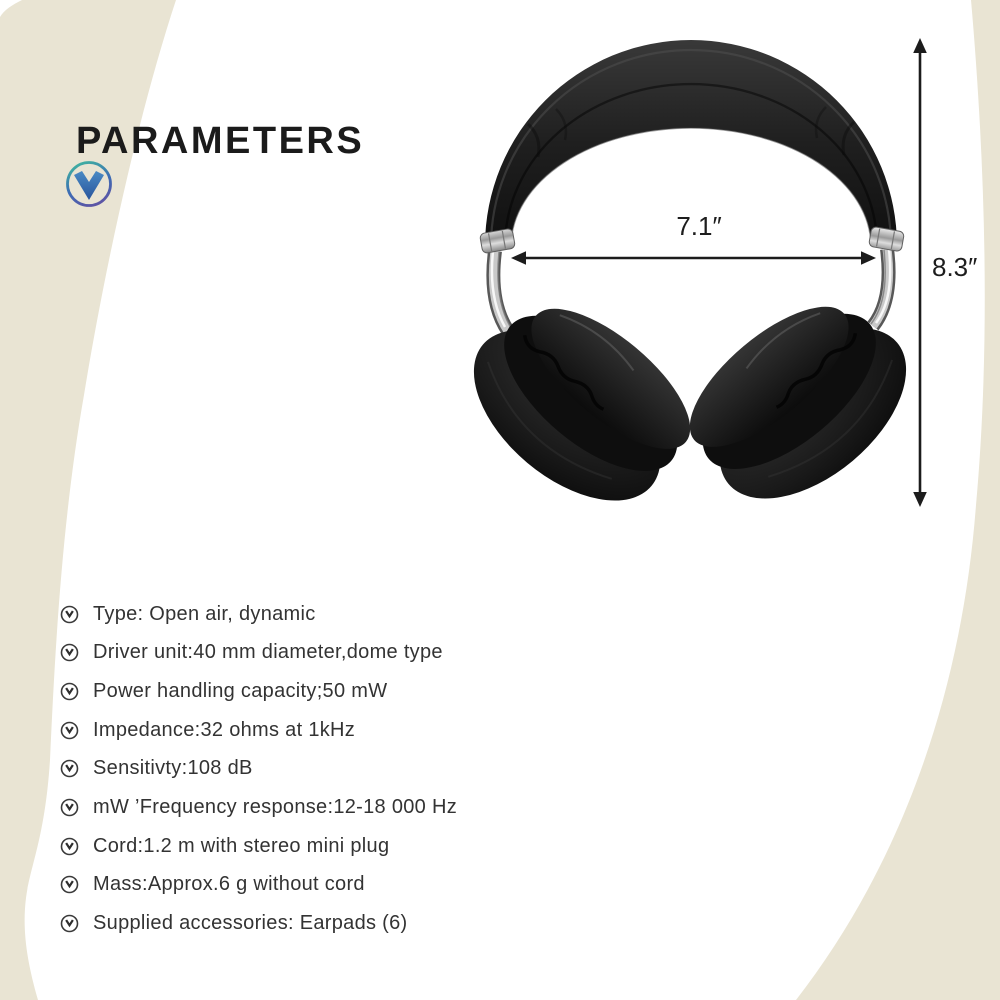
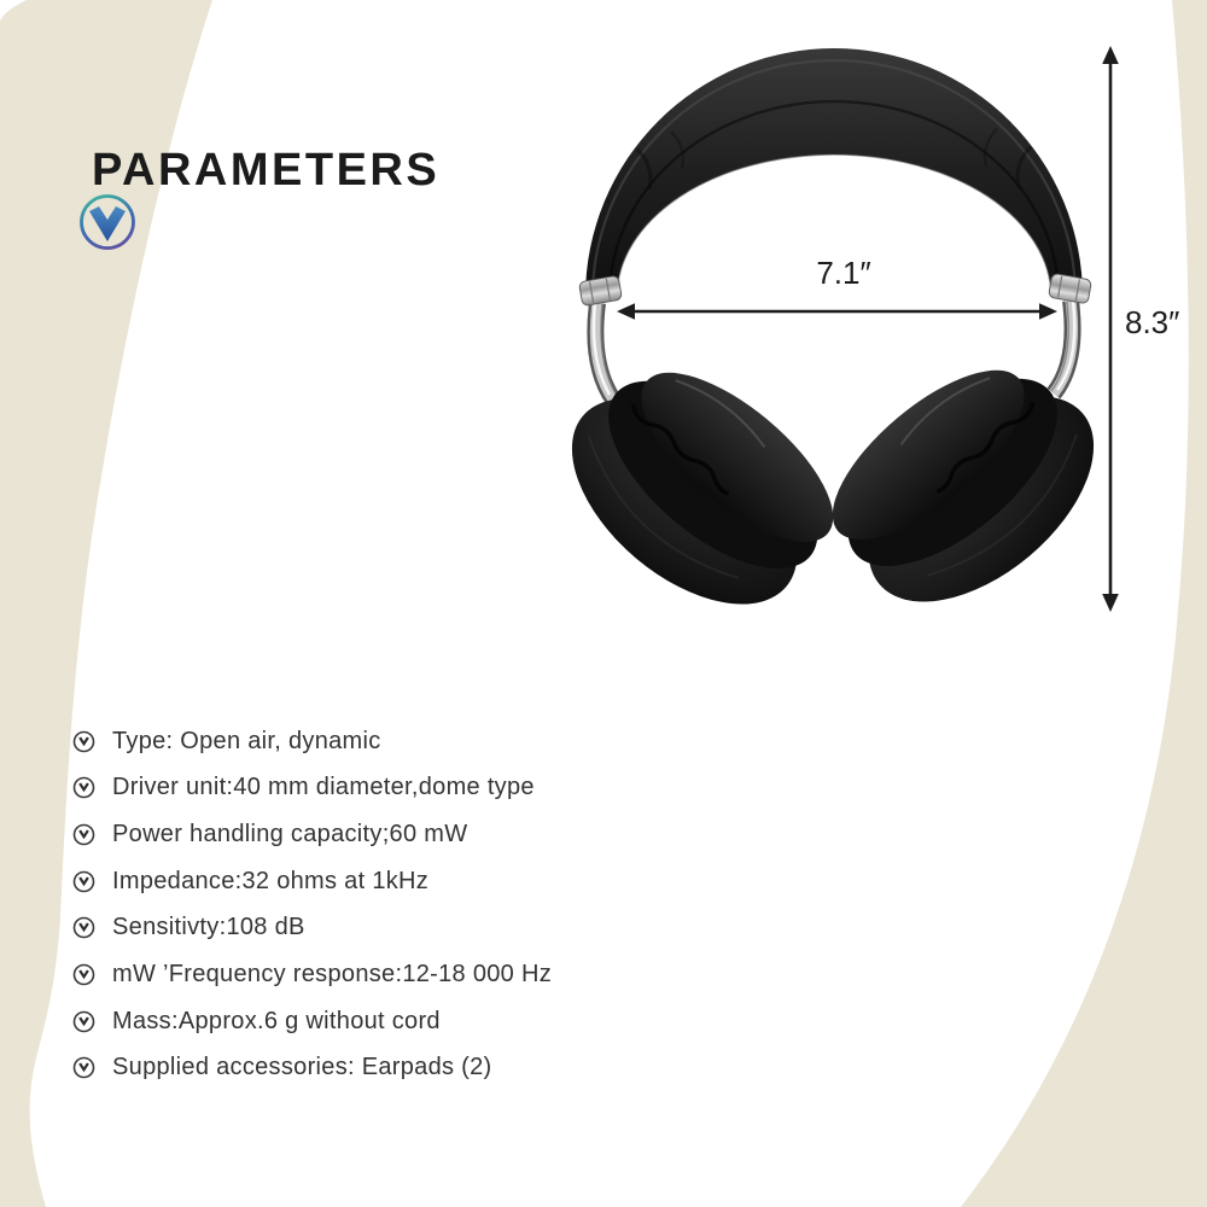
  PARAMETERS
  7.1″
  8.3″
  Type: Open air, dynamic
  Driver unit:40 mm diameter,dome type
- Power handling capacity;50 mW
+ Power handling capacity;60 mW
  Impedance:32 ohms at 1kHz
  Sensitivty:108 dB
  mW ’Frequency response:12-18 000 Hz
- Cord:1.2 m with stereo mini plug
  Mass:Approx.6 g without cord
- Supplied accessories: Earpads (6)
+ Supplied accessories: Earpads (2)
